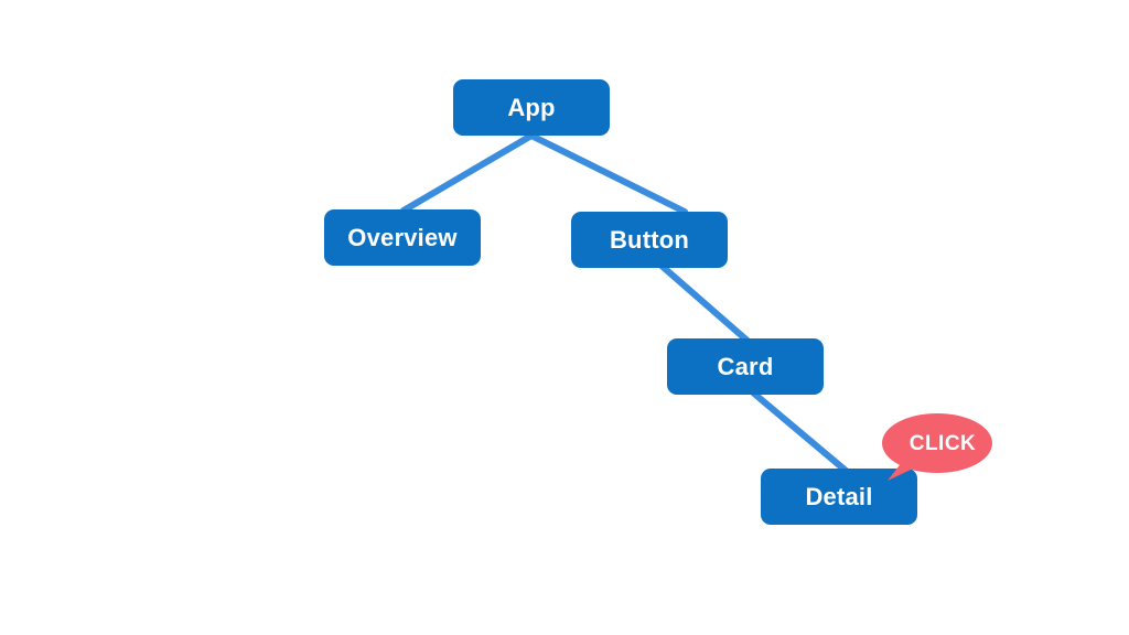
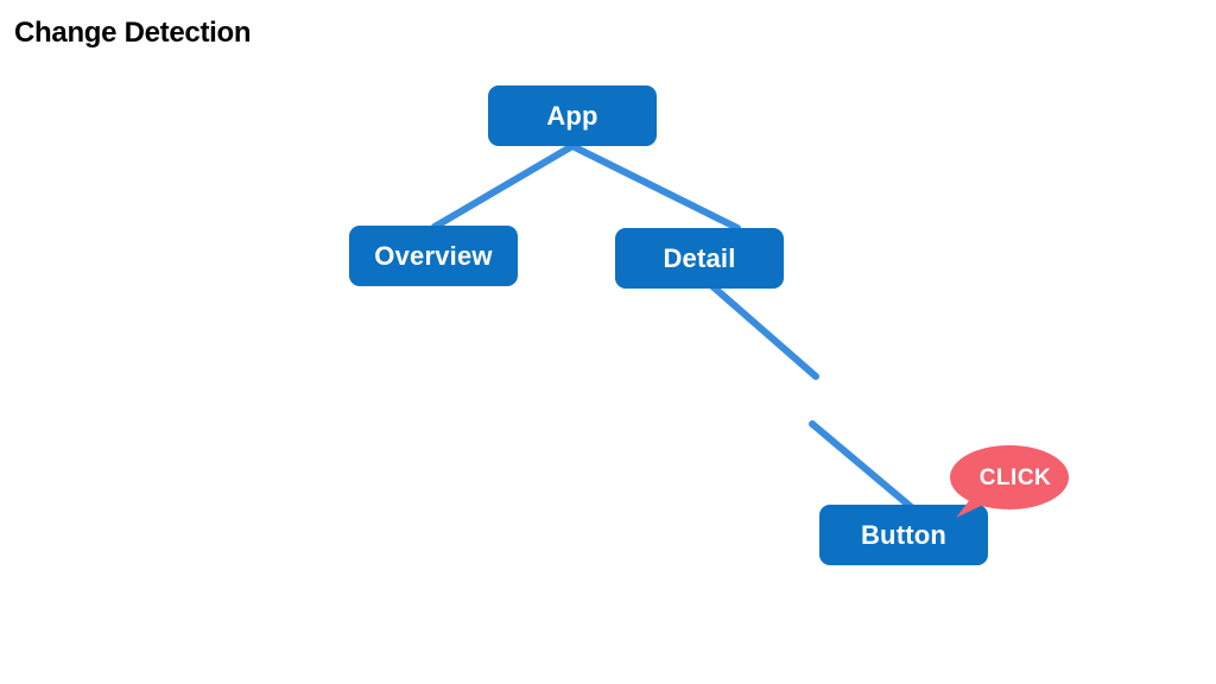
+ Change Detection
  App
  Overview
- Button
+ Detail
- Card
- Detail
+ Button
  CLICK
